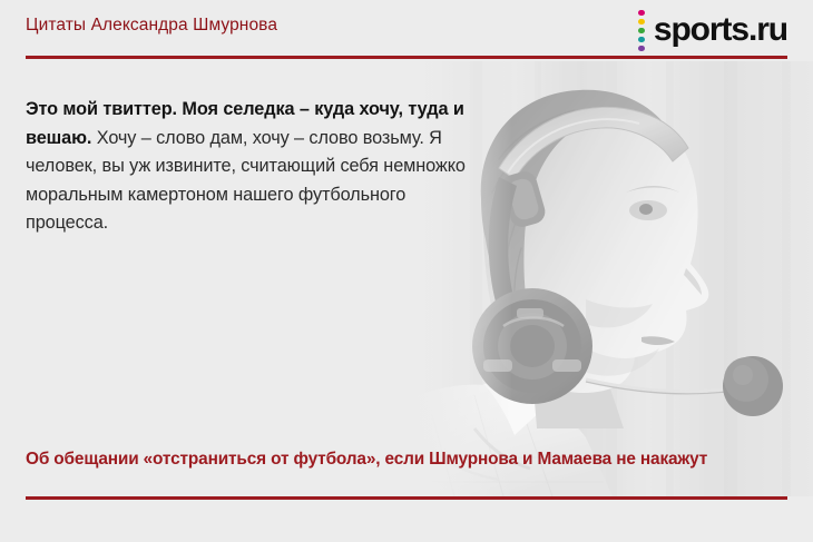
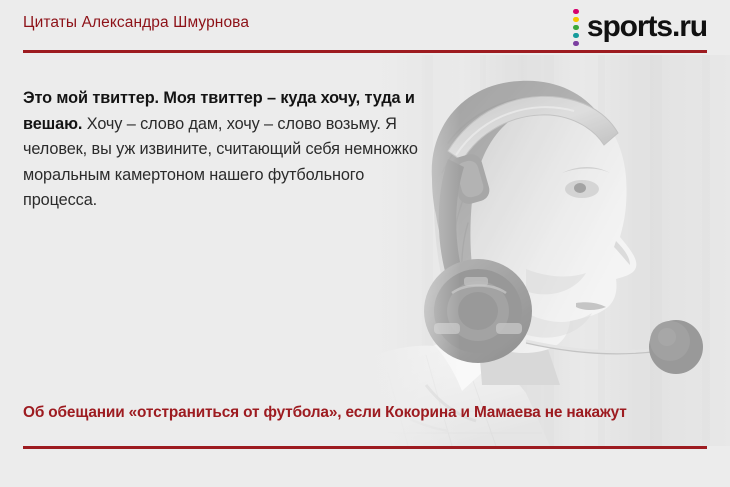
  Цитаты Александра Шмурнова
  sports.ru
- Это мой твиттер. Моя селедка – куда хочу, туда и вешаю. Хочу – слово дам, хочу – слово возьму. Я человек, вы уж извините, считающий себя немножко моральным камертоном нашего футбольного процесса.
+ Это мой твиттер. Моя твиттер – куда хочу, туда и вешаю. Хочу – слово дам, хочу – слово возьму. Я человек, вы уж извините, считающий себя немножко моральным камертоном нашего футбольного процесса.
- Об обещании «отстраниться от футбола», если Шмурнова и Мамаева не накажут
+ Об обещании «отстраниться от футбола», если Кокорина и Мамаева не накажут
